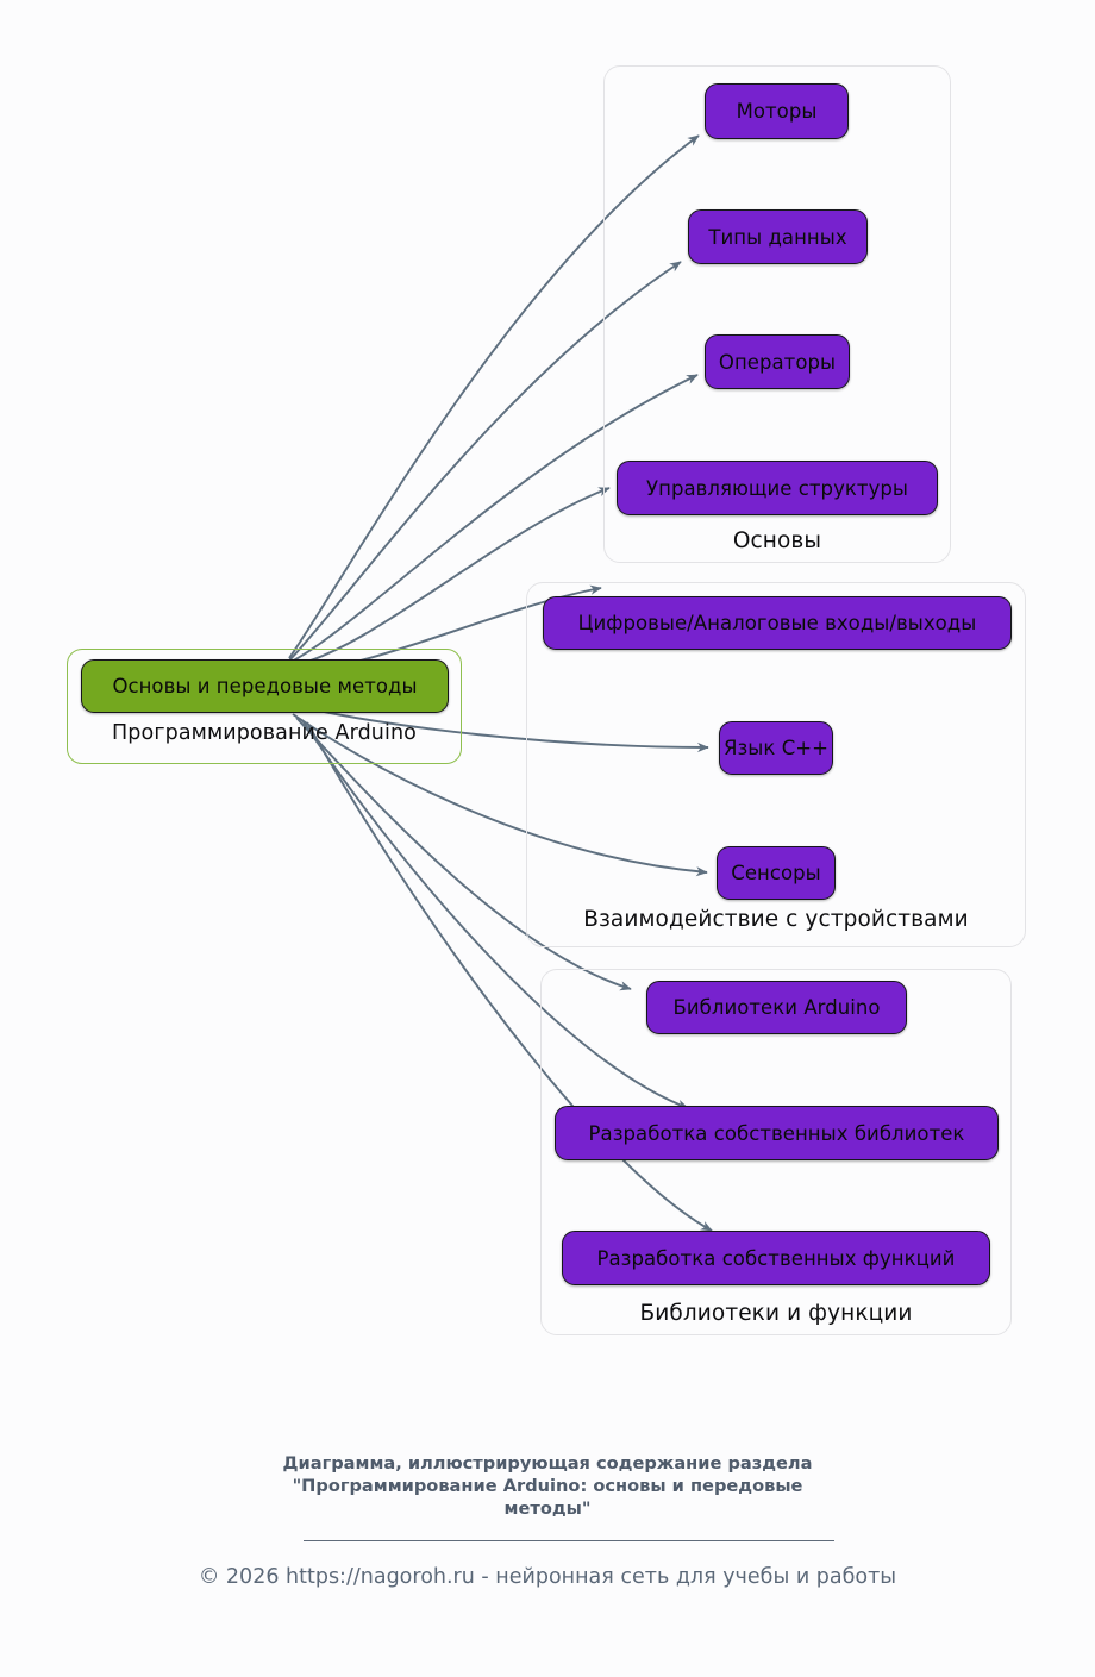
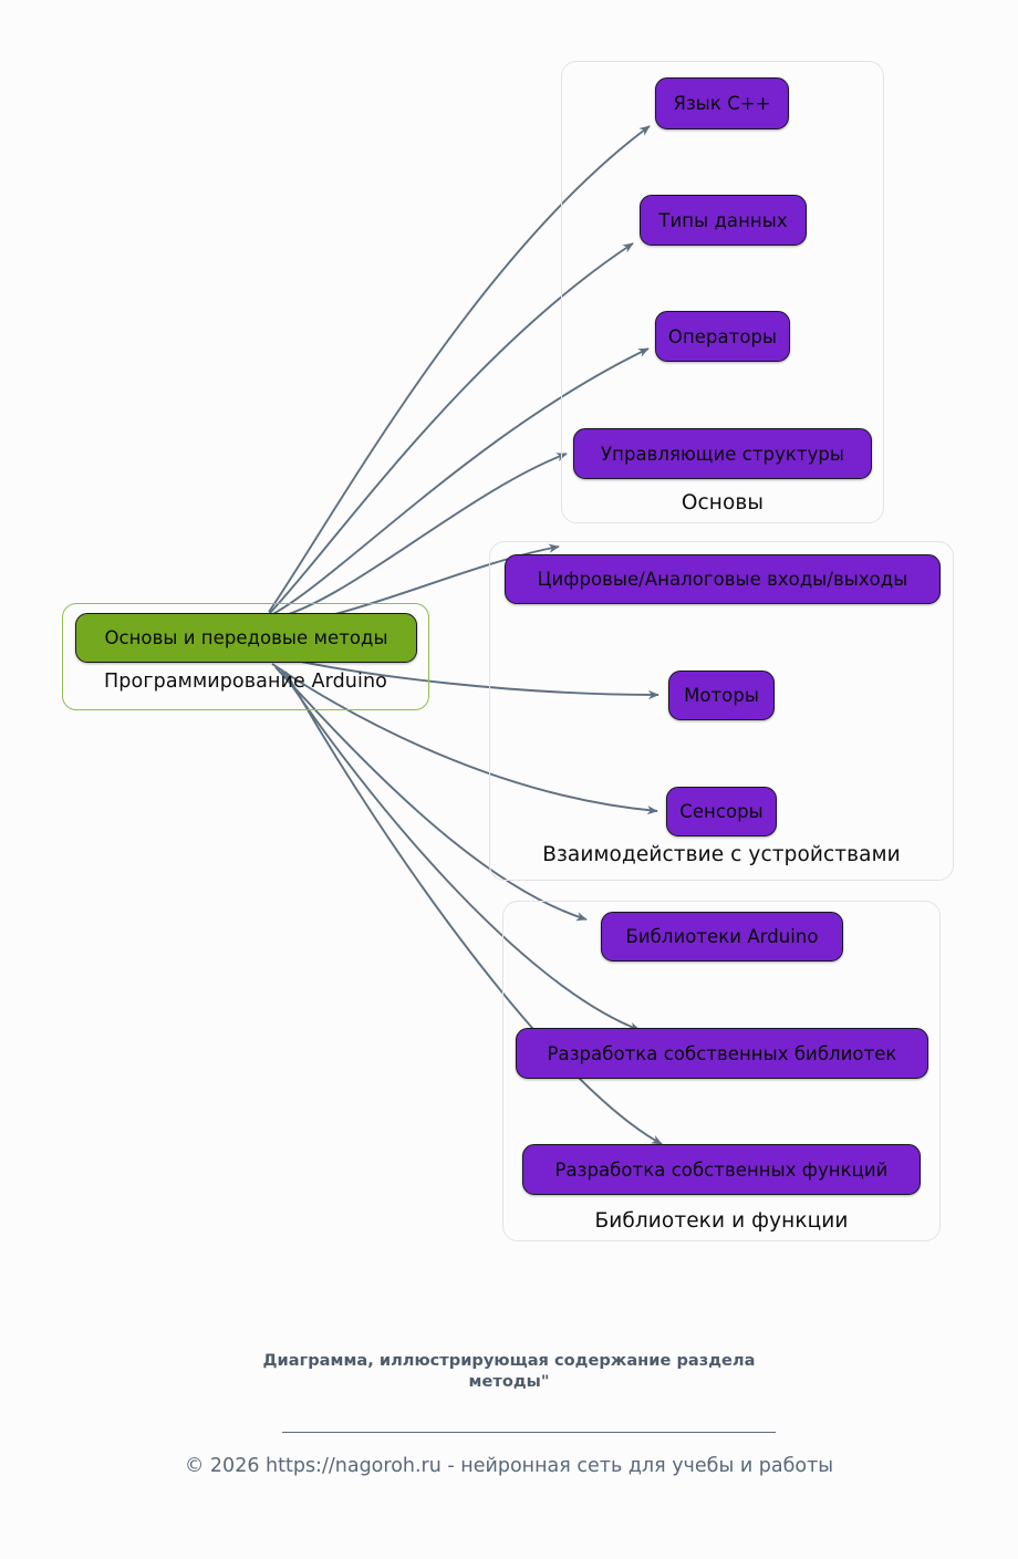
  Программирование Arduino
  Основы и передовые методы
  Основы
- Моторы
+ Язык C++
  Типы данных
  Операторы
  Управляющие структуры
  Взаимодействие с устройствами
  Цифровые/Аналоговые входы/выходы
- Язык C++
+ Моторы
  Сенсоры
  Библиотеки и функции
  Библиотеки Arduino
  Разработка собственных библиотек
  Разработка собственных функций
  Диаграмма, иллюстрирующая содержание раздела
- "Программирование Arduino: основы и передовые
  методы"
  © 2026 https://nagoroh.ru - нейронная сеть для учебы и работы
